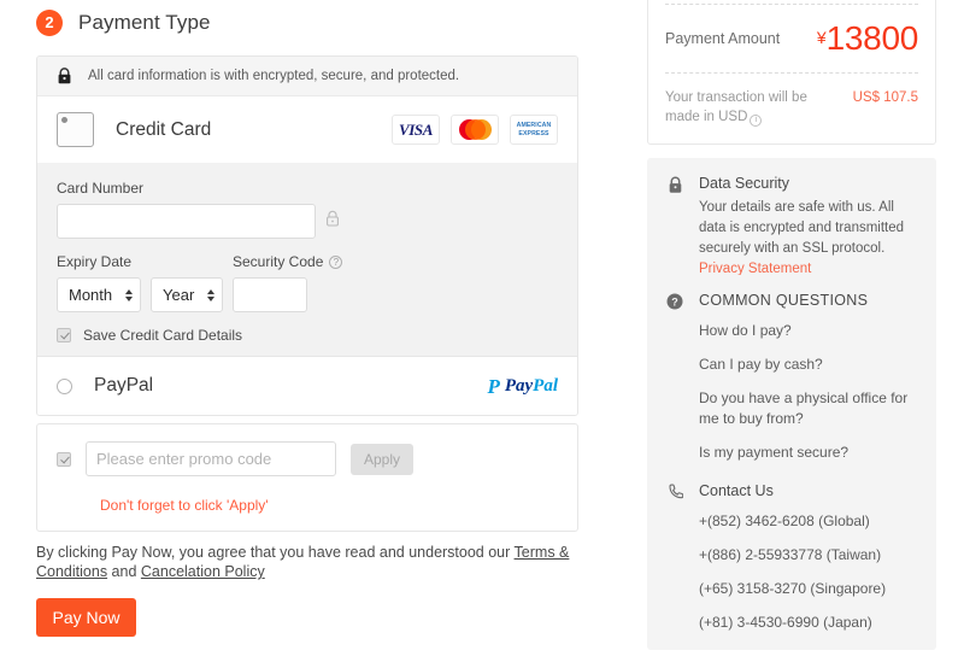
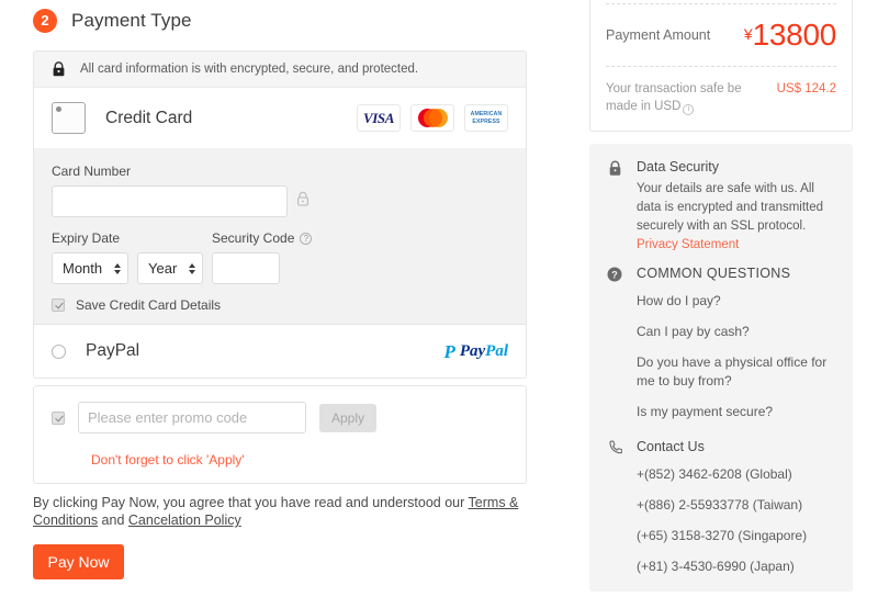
  2
  Payment Type
  All card information is with encrypted, secure, and protected.
  Credit Card
  VISA
  Card Number
  Expiry Date
  Month
  Year
  Security Code
  ?
  Save Credit Card Details
  PayPal
  P
  PayPal
  Please enter promo code
  Apply
  Don't forget to click 'Apply'
  By clicking Pay Now, you agree that you have read and understood our Terms & Conditions and Cancelation Policy
  Pay Now
  Payment Amount
  ¥13800
- Your transaction will be made in USD
+ Your transaction safe be made in USD
- US$ 107.5
+ US$ 124.2
  Data Security
  Your details are safe with us. All data is encrypted and transmitted securely with an SSL protocol. Privacy Statement
  ?
  COMMON QUESTIONS
  How do I pay?
  Can I pay by cash?
  Do you have a physical office for me to buy from?
  Is my payment secure?
  Contact Us
  +(852) 3462-6208 (Global)
  +(886) 2-55933778 (Taiwan)
  (+65) 3158-3270 (Singapore)
  (+81) 3-4530-6990 (Japan)
